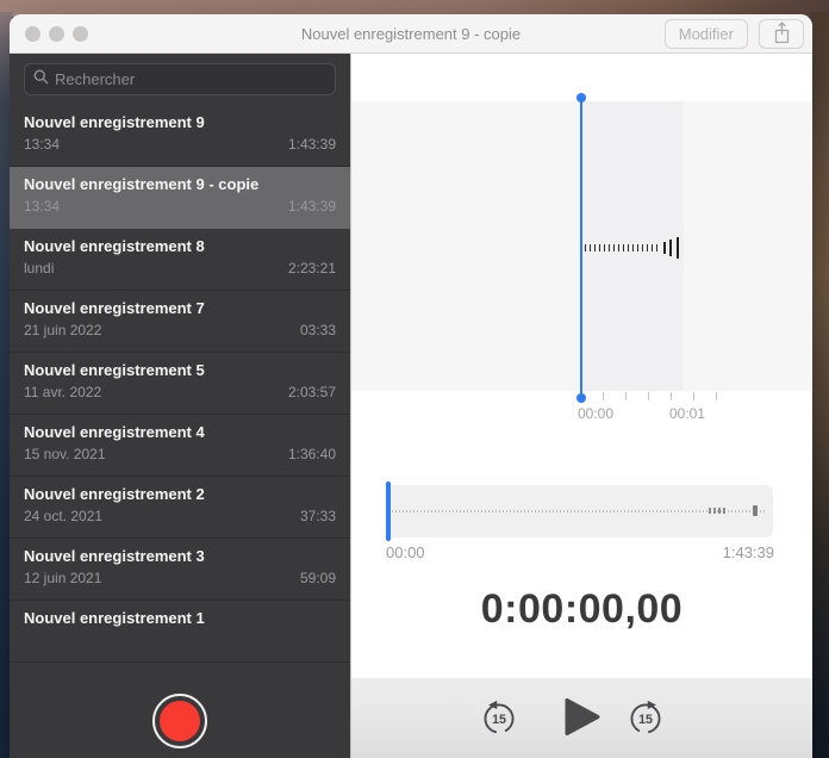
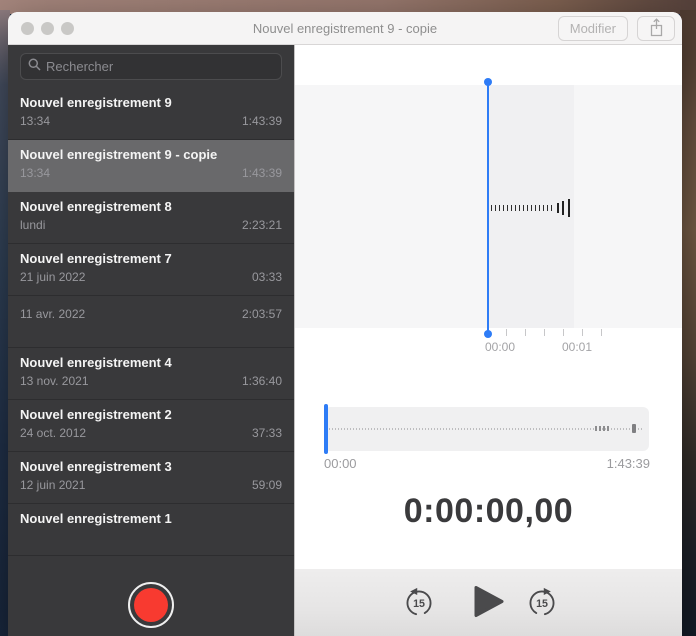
  Nouvel enregistrement 9 - copie
  Modifier
  Rechercher
  Nouvel enregistrement 9
  13:34
  1:43:39
  Nouvel enregistrement 9 - copie
  13:34
  1:43:39
  Nouvel enregistrement 8
  lundi
  2:23:21
  Nouvel enregistrement 7
  21 juin 2022
  03:33
- Nouvel enregistrement 5
  11 avr. 2022
  2:03:57
  Nouvel enregistrement 4
- 15 nov. 2021
+ 13 nov. 2021
  1:36:40
  Nouvel enregistrement 2
- 24 oct. 2021
+ 24 oct. 2012
  37:33
  Nouvel enregistrement 3
  12 juin 2021
  59:09
  Nouvel enregistrement 1
  00:00
  00:01
  00:00
  1:43:39
  0:00:00,00
  15
  15
